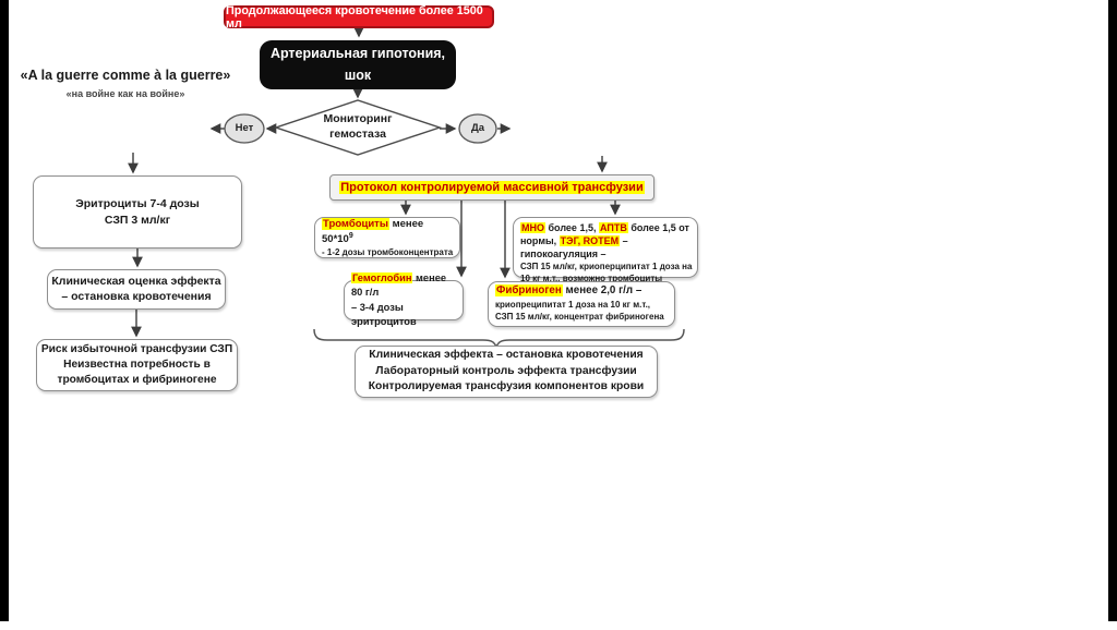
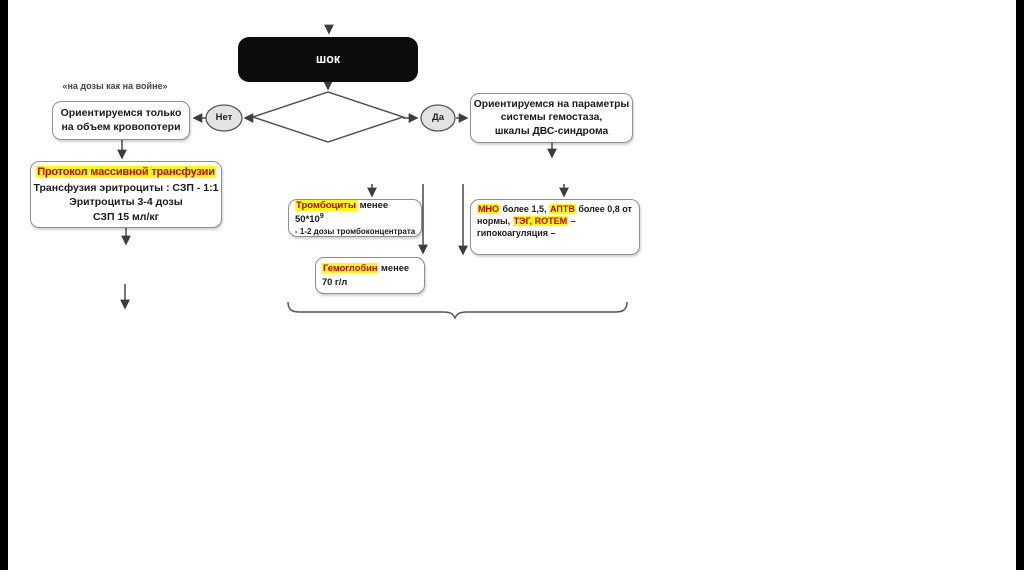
- Продолжающееся кровотечение более 1500 мл
- Артериальная гипотония,
  шок
- «A la guerre comme à la guerre»
- «на войне как на войне»
+ «на дозы как на войне»
- Мониторинг
- гемостаза
  Нет
  Да
+ Ориентируемся только
+ на объем кровопотери
+ Ориентируемся на параметры
+ системы гемостаза,
+ шкалы ДВС-синдрома
+ Протокол массивной трансфузии
+ Трансфузия эритроциты : СЗП - 1:1
- Эритроциты 7-4 дозы
+ Эритроциты 3-4 дозы
- СЗП 3 мл/кг
+ СЗП 15 мл/кг
- Протокол контролируемой массивной трансфузии
- Клиническая оценка эффекта
- – остановка кровотечения
- Риск избыточной трансфузии СЗП
- Неизвестна потребность в
- тромбоцитах и фибриногене
  Тромбоциты менее 50*10
  - 1-2 дозы тромбоконцентрата
- МНО более 1,5, АПТВ более 1,5 от нормы, ТЭГ, ROTEM – гипокоагуляция –
+ МНО более 1,5, АПТВ более 0,8 от нормы, ТЭГ, ROTEM – гипокоагуляция –
- СЗП 15 мл/кг, криоперципитат 1 доза на 10 кг м.т., возможно тромбоциты
- Гемоглобин менее 80 г/л
+ Гемоглобин менее 70 г/л
- – 3-4 дозы эритроцитов
- Фибриноген менее 2,0 г/л –
- криопреципитат 1 доза на 10 кг м.т.,
- СЗП 15 мл/кг, концентрат фибриногена
- Клиническая эффекта – остановка кровотечения
- Лабораторный контроль эффекта трансфузии
- Контролируемая трансфузия компонентов крови
